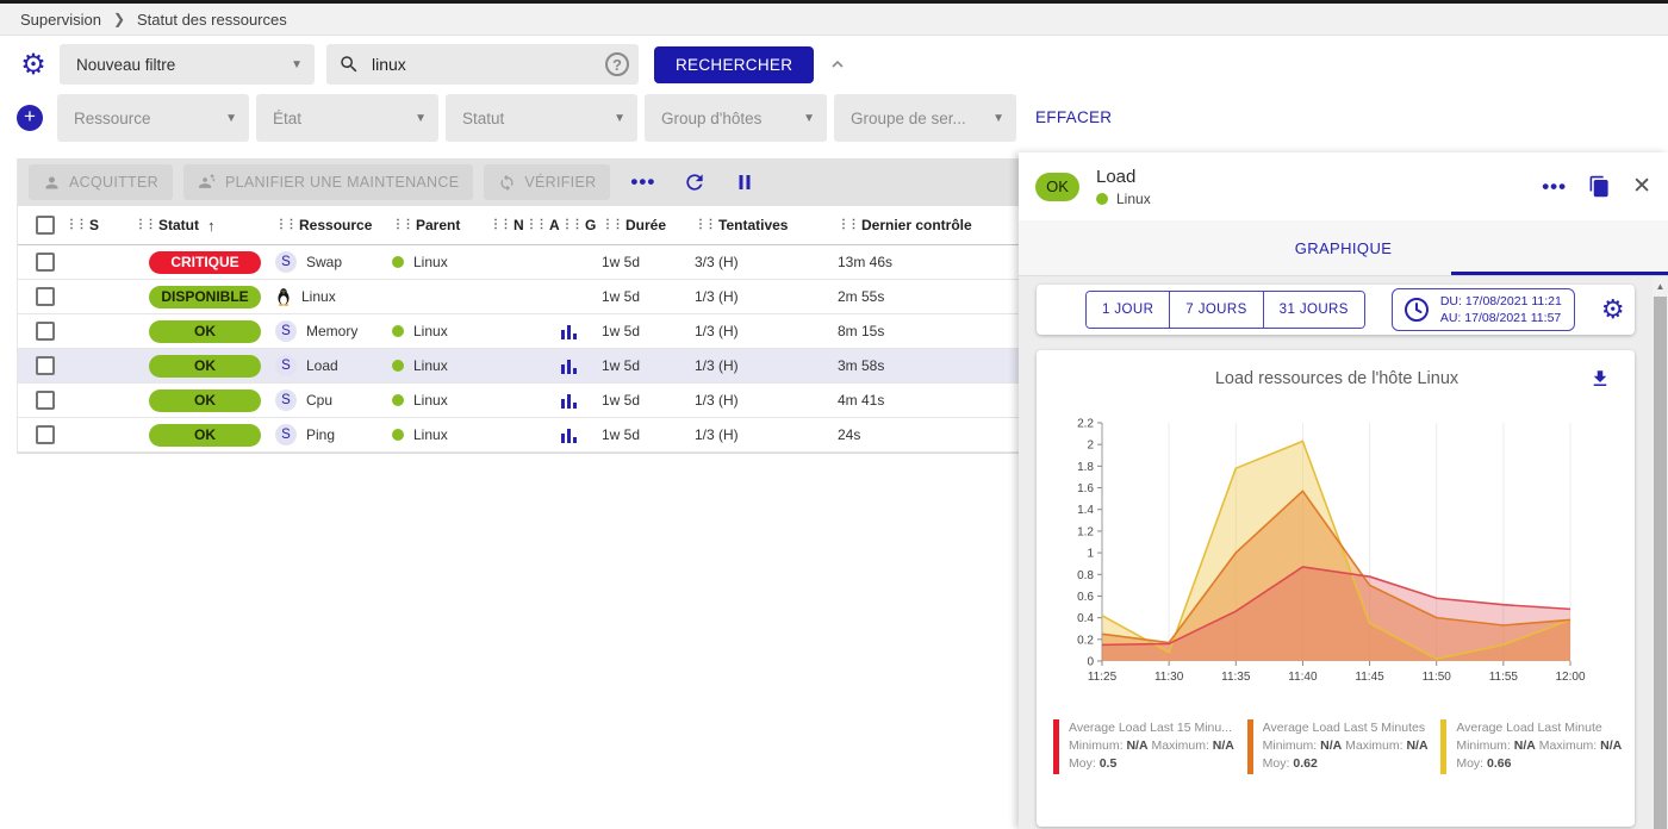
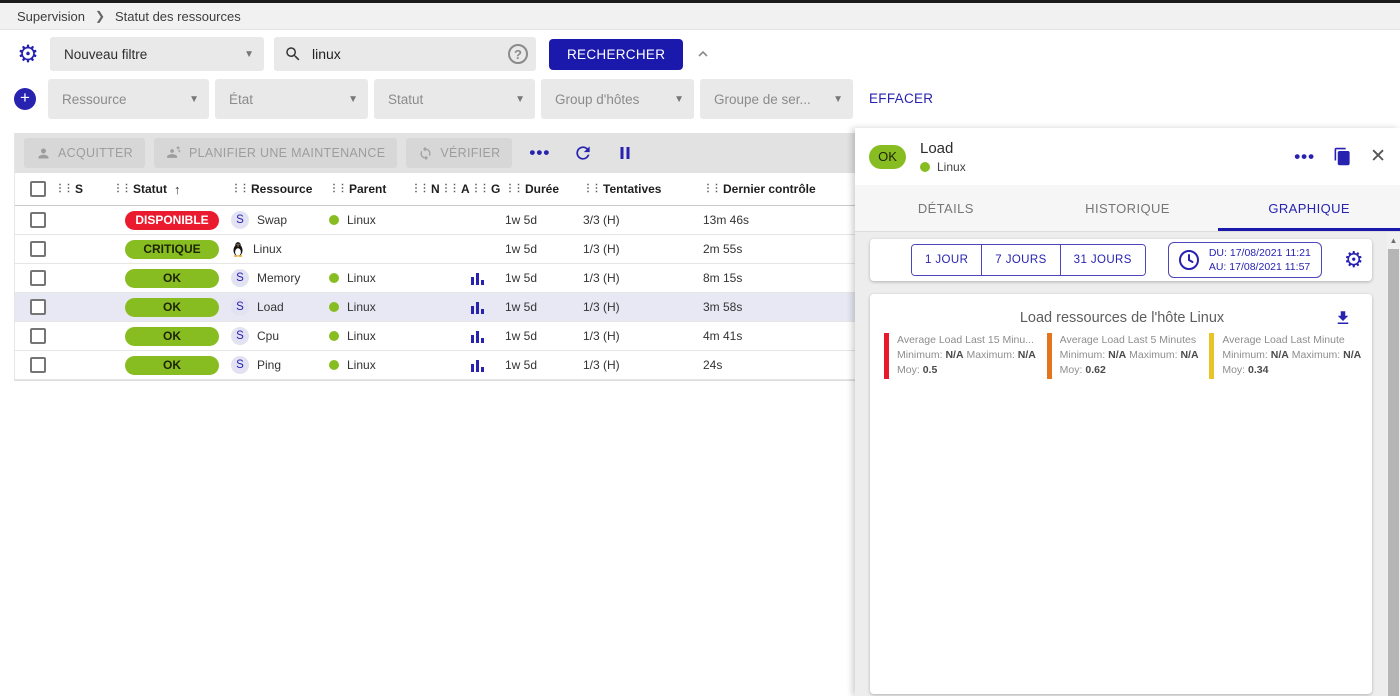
  Supervision
  ❯
  Statut des ressources
  ⚙
  Nouveau filtre
  ▼
  linux
  ?
  RECHERCHER
  +
  Ressource
  ▼
  État
  ▼
  Statut
  ▼
  Group d'hôtes
  ▼
  Groupe de ser...
  ▼
  EFFACER
  ACQUITTER
  PLANIFIER UNE MAINTENANCE
  VÉRIFIER
  •••
  ⋮⋮
  S
  ⋮⋮
  Statut
  ↑
  ⋮⋮
  Ressource
  ⋮⋮
  Parent
  ⋮⋮
  N
  ⋮⋮
  A
  ⋮⋮
  G
  ⋮⋮
  Durée
  ⋮⋮
  Tentatives
  ⋮⋮
  Dernier contrôle
- CRITIQUE
+ DISPONIBLE
  S
  Swap
  Linux
  1w 5d
  3/3 (H)
  13m 46s
- DISPONIBLE
+ CRITIQUE
  Linux
  1w 5d
  1/3 (H)
  2m 55s
  OK
  S
  Memory
  Linux
  1w 5d
  1/3 (H)
  8m 15s
  OK
  S
  Load
  Linux
  1w 5d
  1/3 (H)
  3m 58s
  OK
  S
  Cpu
  Linux
  1w 5d
  1/3 (H)
  4m 41s
  OK
  S
  Ping
  Linux
  1w 5d
  1/3 (H)
  24s
  OK
  Load
  Linux
  •••
  ✕
+ DÉTAILS
+ HISTORIQUE
  GRAPHIQUE
  1 JOUR
  7 JOURS
  31 JOURS
  DU: 17/08/2021 11:21
  AU: 17/08/2021 11:57
  ⚙
  Load ressources de l'hôte Linux
- 11:25
- 11:30
- 11:35
- 11:40
- 11:45
- 11:50
- 11:55
- 12:00
- 0
- 0.2
- 0.4
- 0.6
- 0.8
- 1
- 1.2
- 1.4
- 1.6
- 1.8
- 2
- 2.2
  Average Load Last 15 Minu...
  Minimum: N/A Maximum: N/A
  Moy: 0.5
  Average Load Last 5 Minutes
  Minimum: N/A Maximum: N/A
  Moy: 0.62
  Average Load Last Minute
  Minimum: N/A Maximum: N/A
- Moy: 0.66
+ Moy: 0.34
  ▲
